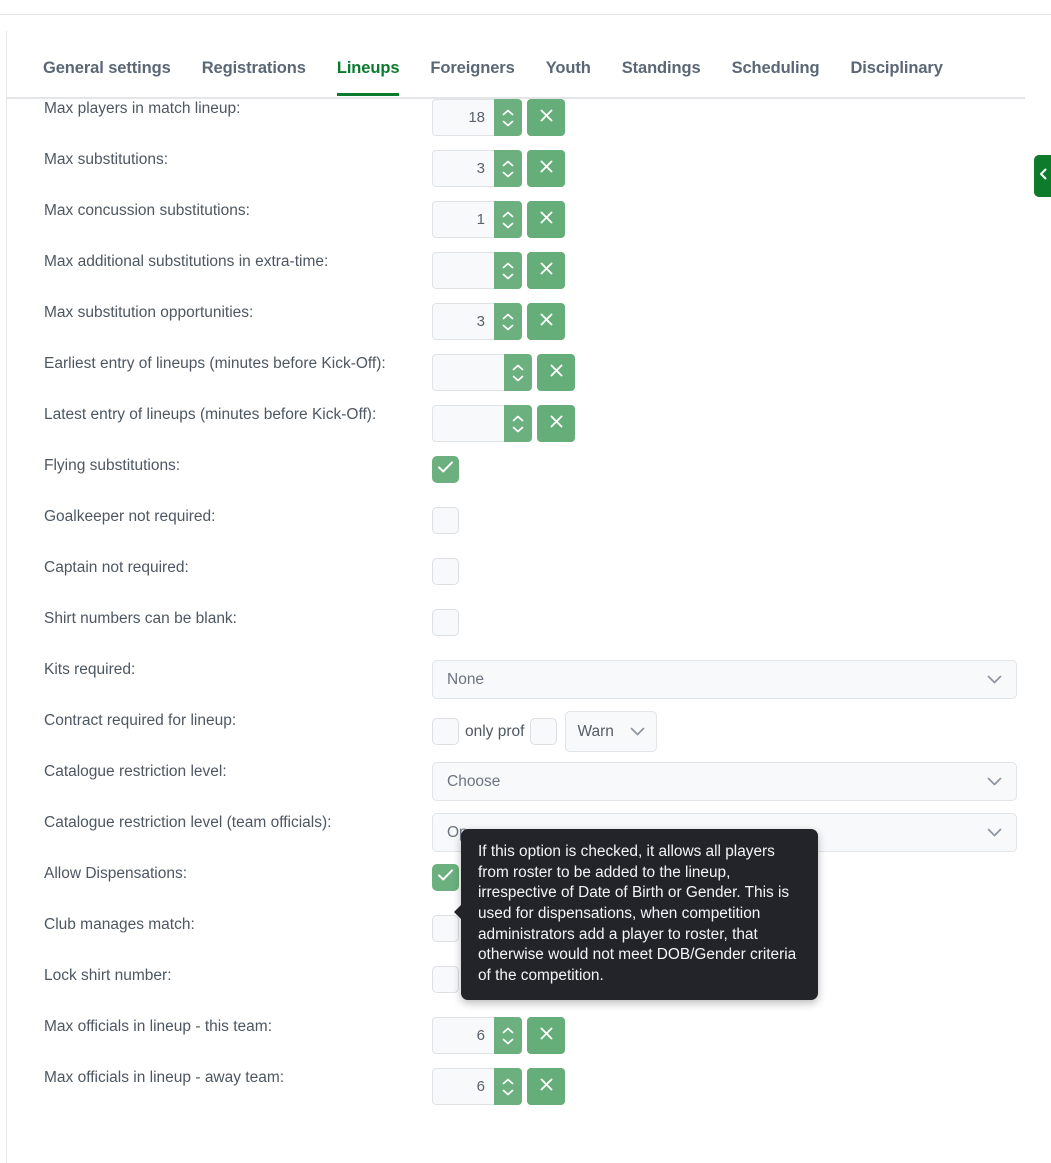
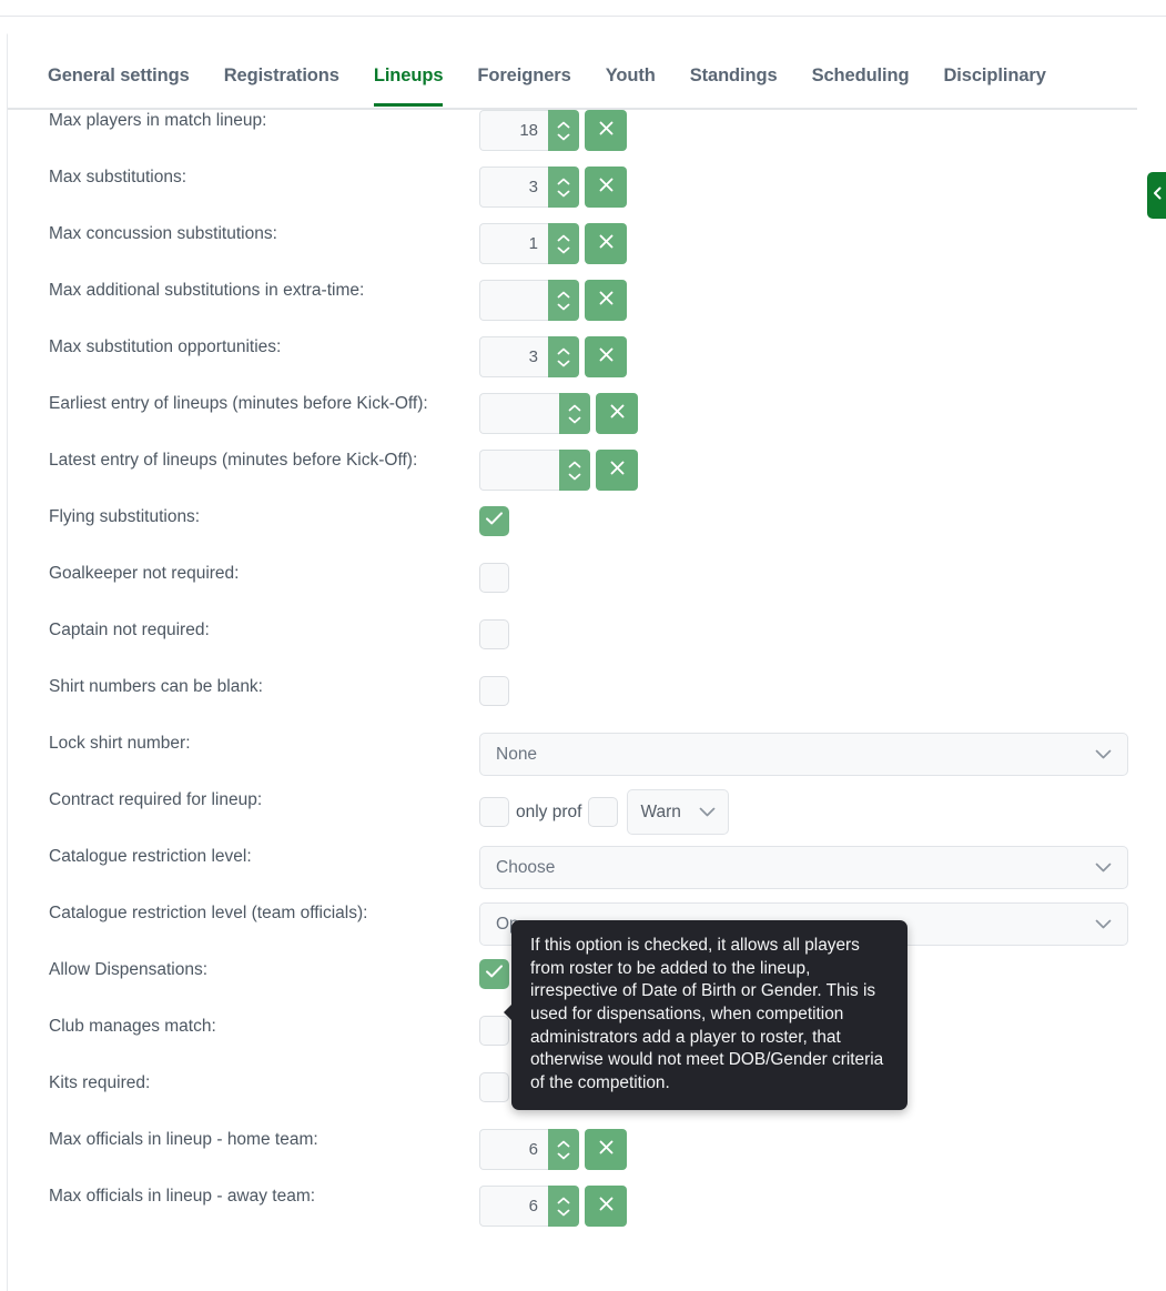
  General settings
  Registrations
  Lineups
  Foreigners
  Youth
  Standings
  Scheduling
  Disciplinary
  Max players in match lineup:
  18
  Max substitutions:
  3
  Max concussion substitutions:
  1
  Max additional substitutions in extra-time:
  Max substitution opportunities:
  3
  Earliest entry of lineups (minutes before Kick-Off):
  Latest entry of lineups (minutes before Kick-Off):
  Flying substitutions:
  Goalkeeper not required:
  Captain not required:
  Shirt numbers can be blank:
- Kits required:
+ Lock shirt number:
  None
  Contract required for lineup:
  only prof
  Warn
  Catalogue restriction level:
  Choose
  Catalogue restriction level (team officials):
  Allow Dispensations:
  Club manages match:
- Lock shirt number:
+ Kits required:
- Max officials in lineup - this team:
+ Max officials in lineup - home team:
  6
  Max officials in lineup - away team:
  6
  If this option is checked, it allows all players from roster to be added to the lineup, irrespective of Date of Birth or Gender. This is used for dispensations, when competition administrators add a player to roster, that otherwise would not meet DOB/Gender criteria of the competition.
